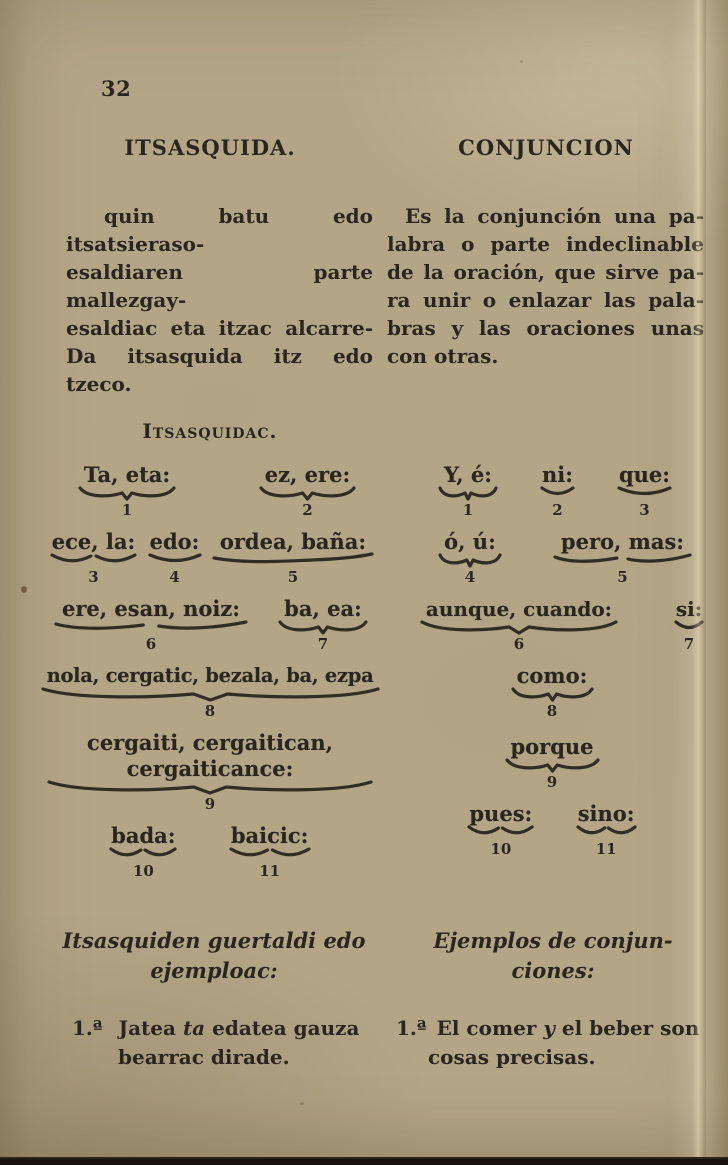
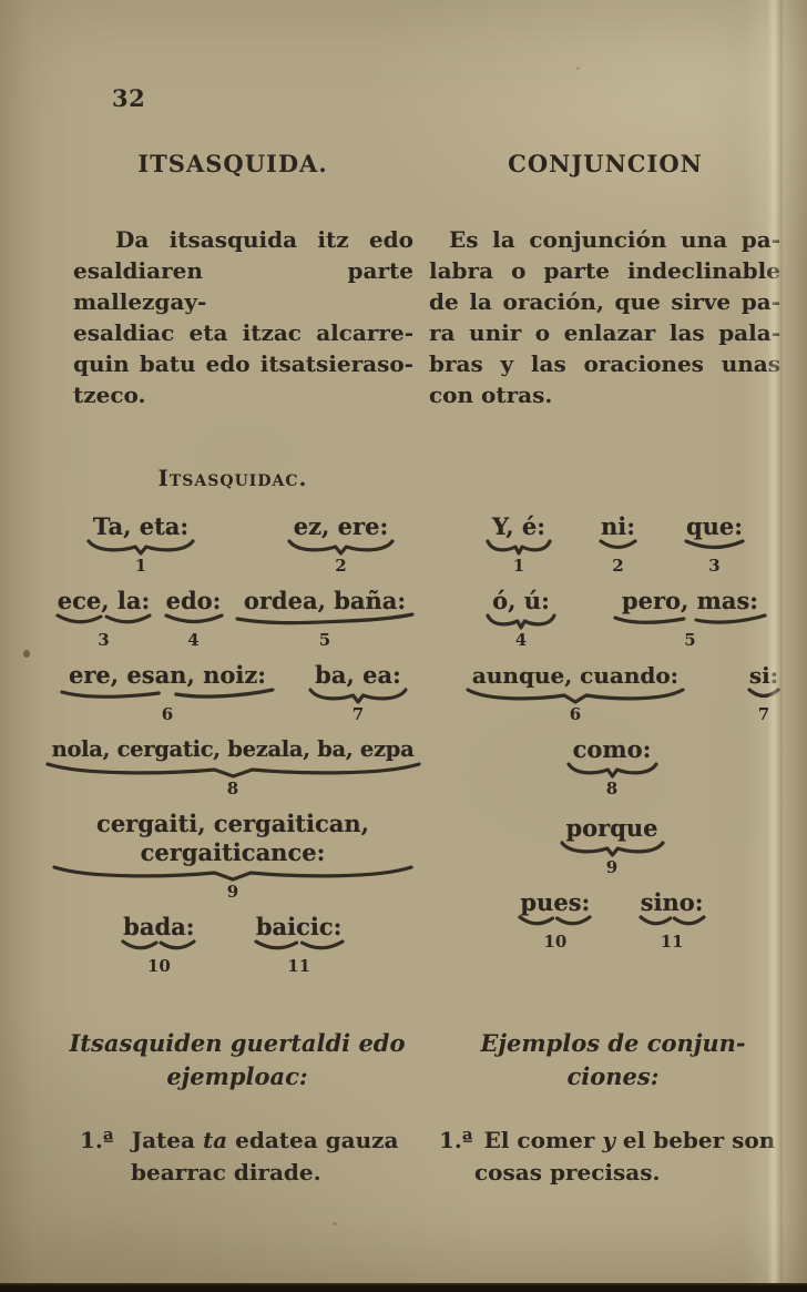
  32
  ITSASQUIDA.
  CONJUNCION
- quin batu edo itsatsieraso-
+ Da itsasquida itz edo
  esaldiaren parte mallezgay-
  esaldiac eta itzac alcarre-
- Da itsasquida itz edo
+ quin batu edo itsatsieraso-
  tzeco.
  Es la conjunción una pa
  labra o parte indeclinabl
  de la oración, que sirve pa
  ra unir o enlazar las pala
  bras y las oraciones una
  con otras.
  Itsasquidac.
  Ta, eta:
  1
  ez, ere:
  2
  ece, la:
  3
  edo:
  4
  ordea, baña:
  5
  ere, esan, noiz:
  6
  ba, ea:
  7
  nola, cergatic, bezala, ba, ezpa
  8
  cergaiti, cergaitican,
  cergaiticance:
  9
  bada:
  10
  baicic:
  11
  Y, é:
  1
  ni:
  2
  que:
  3
  ó, ú:
  4
  pero, mas:
  5
  aunque, cuando:
  6
  7
  como:
  8
  porque
  9
  pues:
  10
  sino:
  11
  Itsasquiden guertaldi edo
  ejemploac:
  Ejemplos de conjun-
  ciones:
  1.ª Jatea ta edatea gauza
  bearrac dirade.
  1.ª El comer y el beber so
  cosas precisas.
